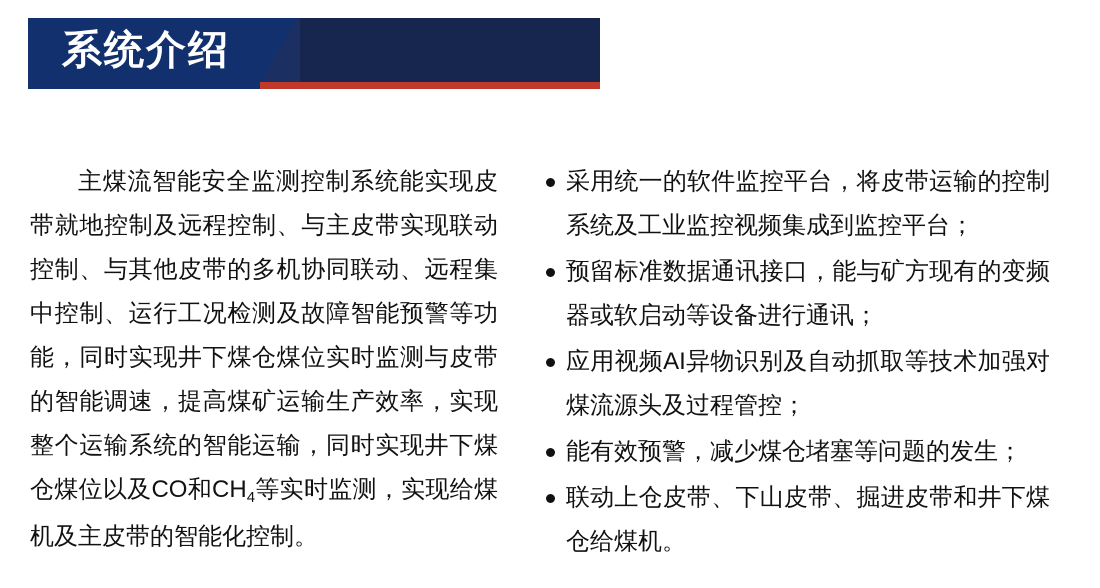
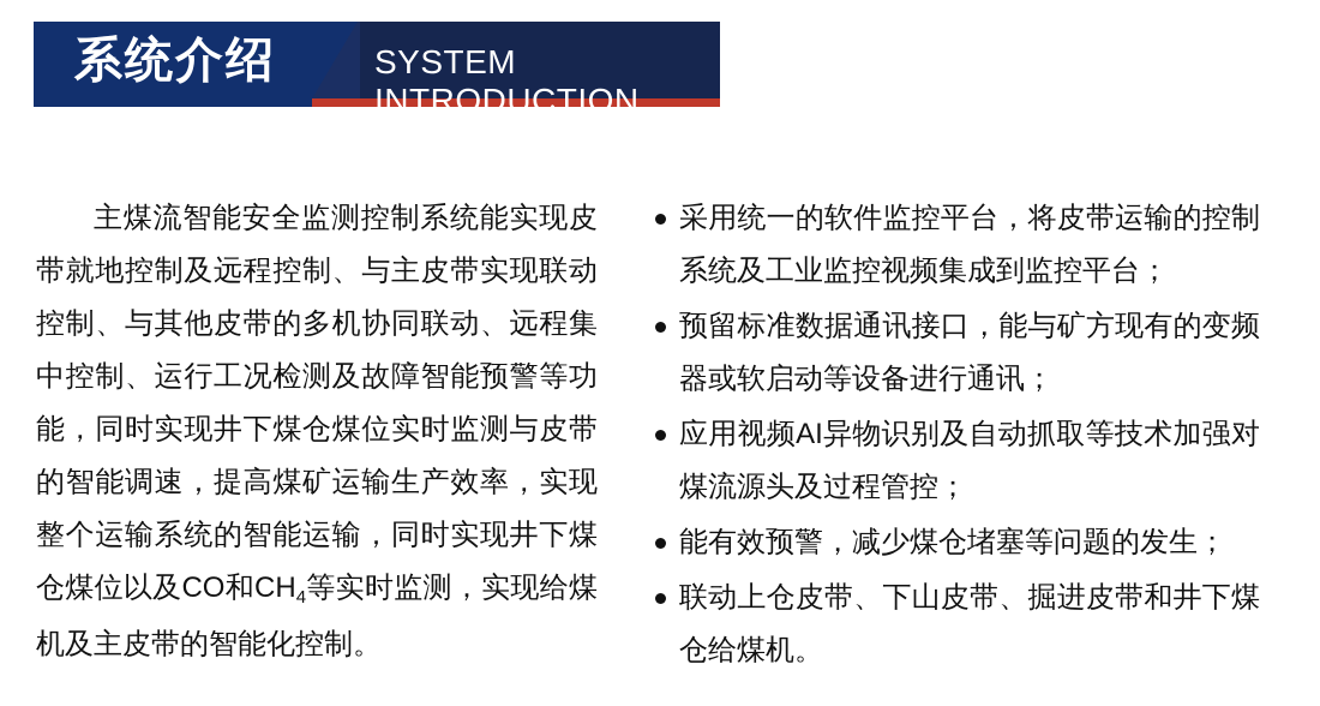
  系统介绍
+ SYSTEM INTRODUCTION
  主煤流智能安全监测控制系统能实现皮带就地控制及远程控制、与主皮带实现联动控制、与其他皮带的多机协同联动、远程集中控制、运行工况检测及故障智能预警等功能，同时实现井下煤仓煤位实时监测与皮带的智能调速，提高煤矿运输生产效率，实现整个运输系统的智能运输，同时实现井下煤仓煤位以及CO和CH4等实时监测，实现给煤机及主皮带的智能化控制。
  采用统一的软件监控平台，将皮带运输的控制系统及工业监控视频集成到监控平台；
  预留标准数据通讯接口，能与矿方现有的变频器或软启动等设备进行通讯；
  应用视频AI异物识别及自动抓取等技术加强对煤流源头及过程管控；
  能有效预警，减少煤仓堵塞等问题的发生；
  联动上仓皮带、下山皮带、掘进皮带和井下煤仓给煤机。
